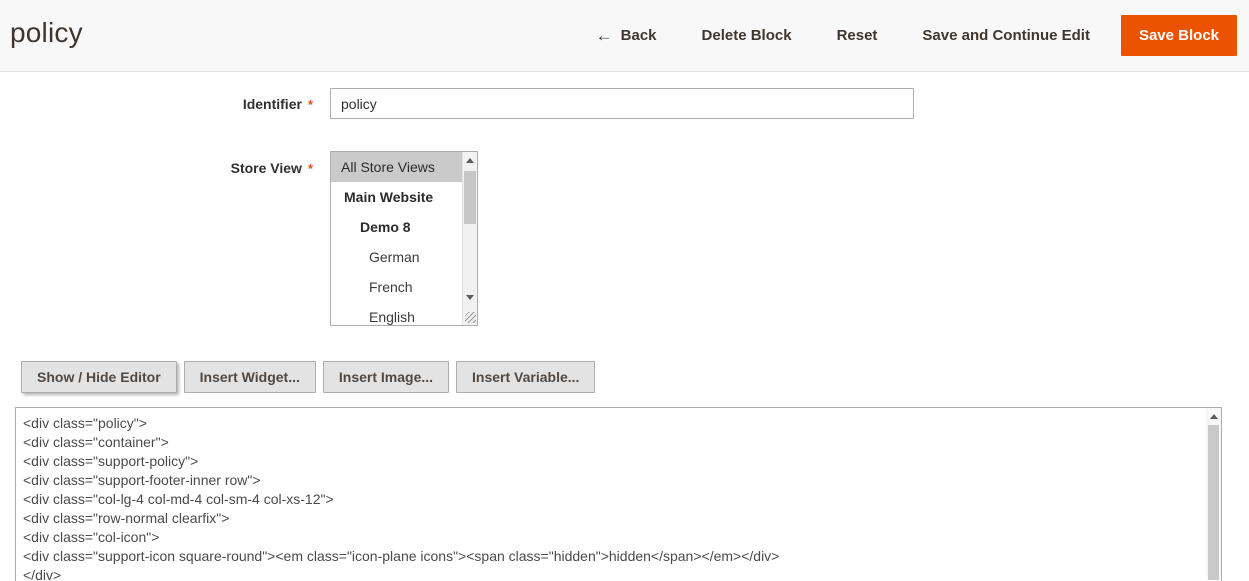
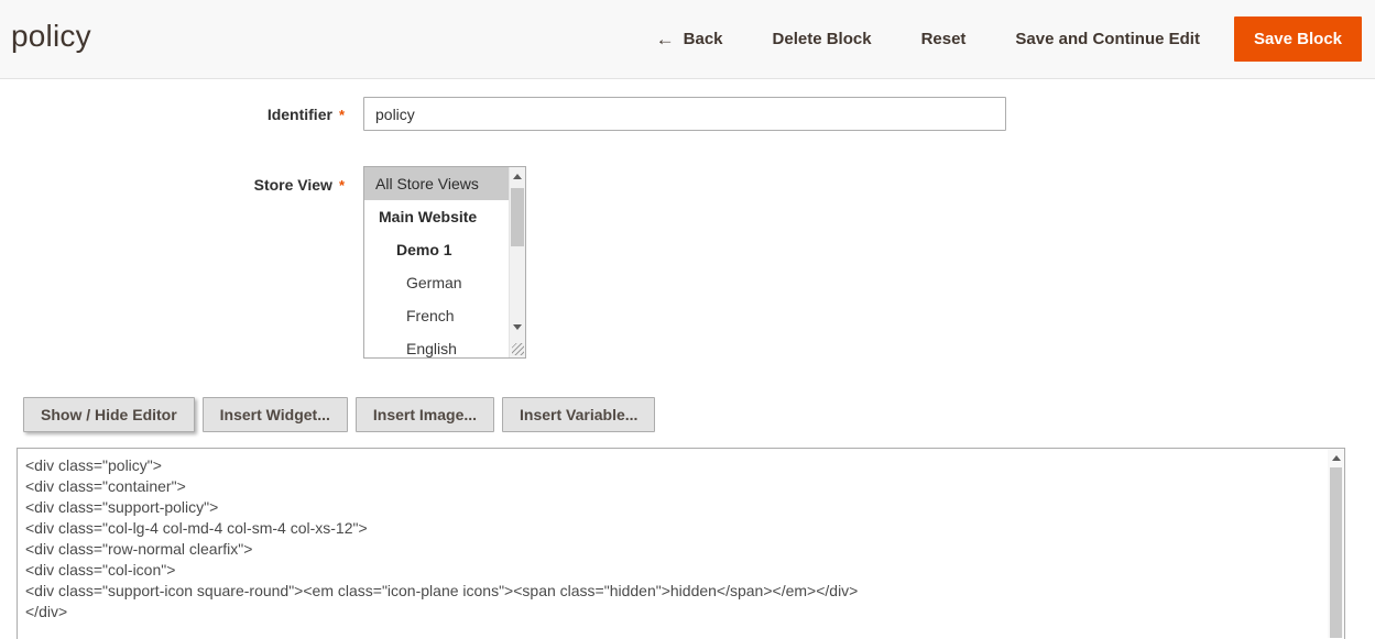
  policy
  ←
  Back
  Delete Block
  Reset
  Save and Continue Edit
  Save Block
  Identifier *
  policy
  Store View *
  All Store Views
  Main Website
- Demo 8
+ Demo 1
  German
  French
  English
  Show / Hide Editor
  Insert Widget...
  Insert Image...
  Insert Variable...
  <div class="policy">
  <div class="container">
  <div class="support-policy">
- <div class="support-footer-inner row">
  <div class="col-lg-4 col-md-4 col-sm-4 col-xs-12">
  <div class="row-normal clearfix">
  <div class="col-icon">
  <div class="support-icon square-round"><em class="icon-plane icons"><span class="hidden">hidden</span></em></div>
  </div>
